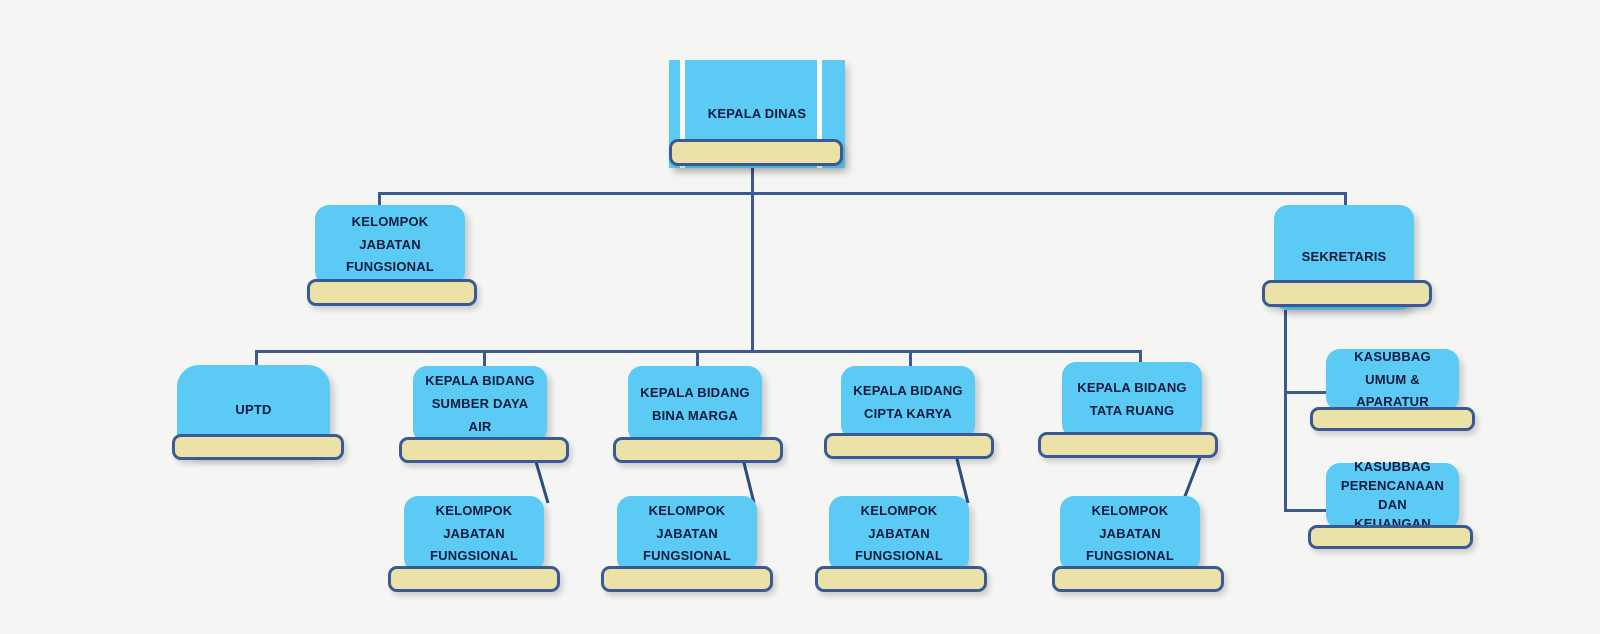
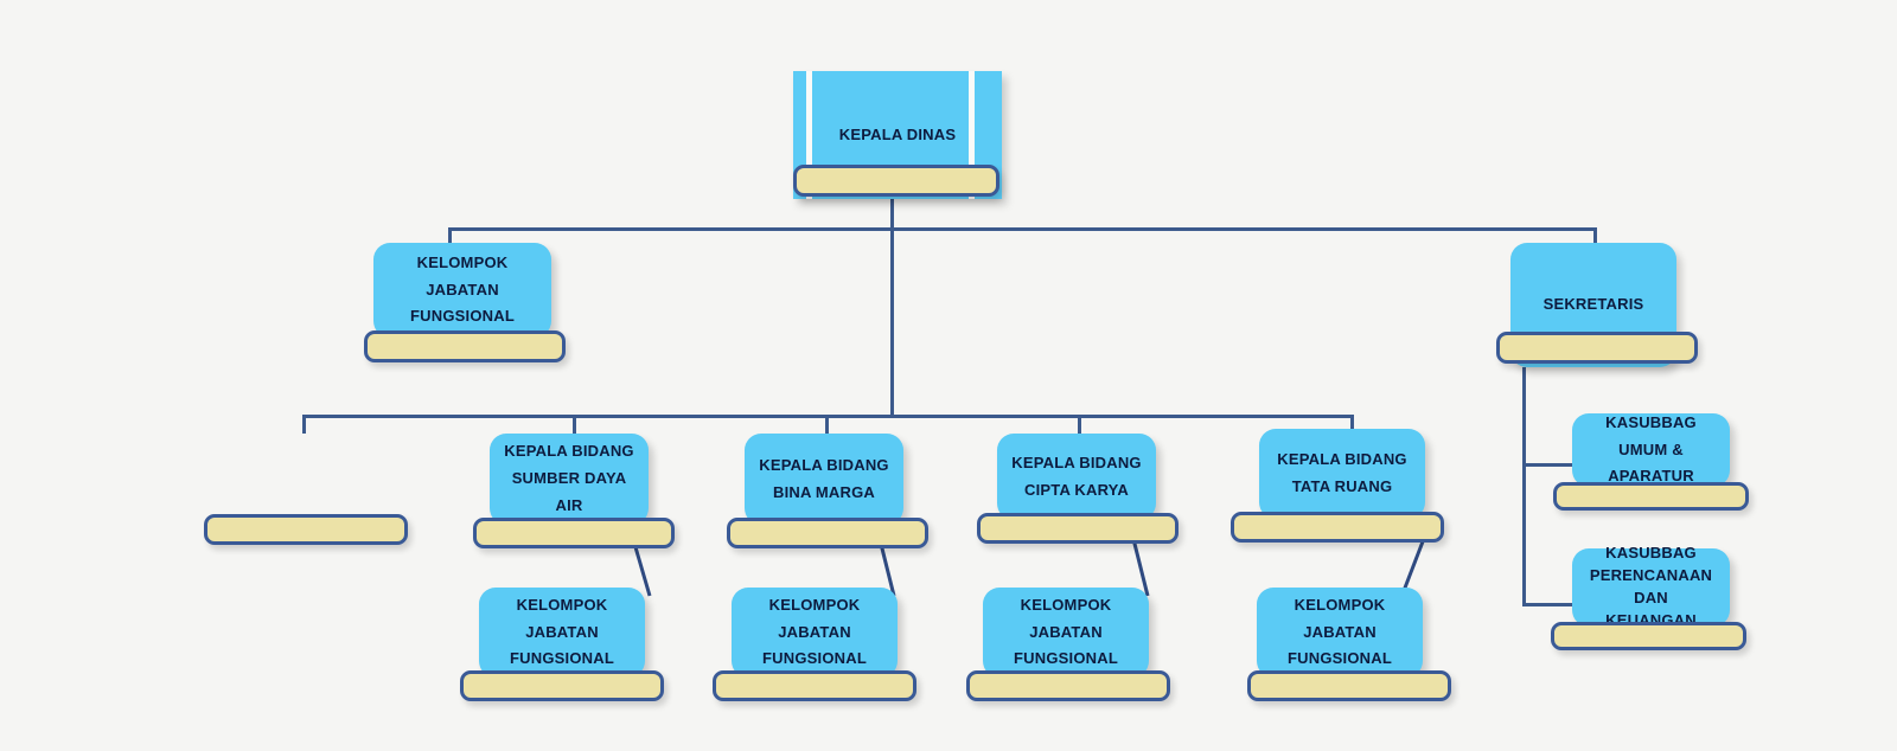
  KEPALA DINAS
  KELOMPOK JABATAN
  FUNGSIONAL
  SEKRETARIS
  KASUBBAG
  UMUM & APARATUR
  KASUBBAG
  PERENCANAAN DAN
  KEUANGAN
- UPTD
  KEPALA BIDANG
  SUMBER DAYA AIR
  KEPALA BIDANG
  BINA MARGA
  KEPALA BIDANG
  CIPTA KARYA
  KEPALA BIDANG
  TATA RUANG
  KELOMPOK JABATAN
  FUNGSIONAL
  KELOMPOK JABATAN
  FUNGSIONAL
  KELOMPOK JABATAN
  FUNGSIONAL
  KELOMPOK JABATAN
  FUNGSIONAL
